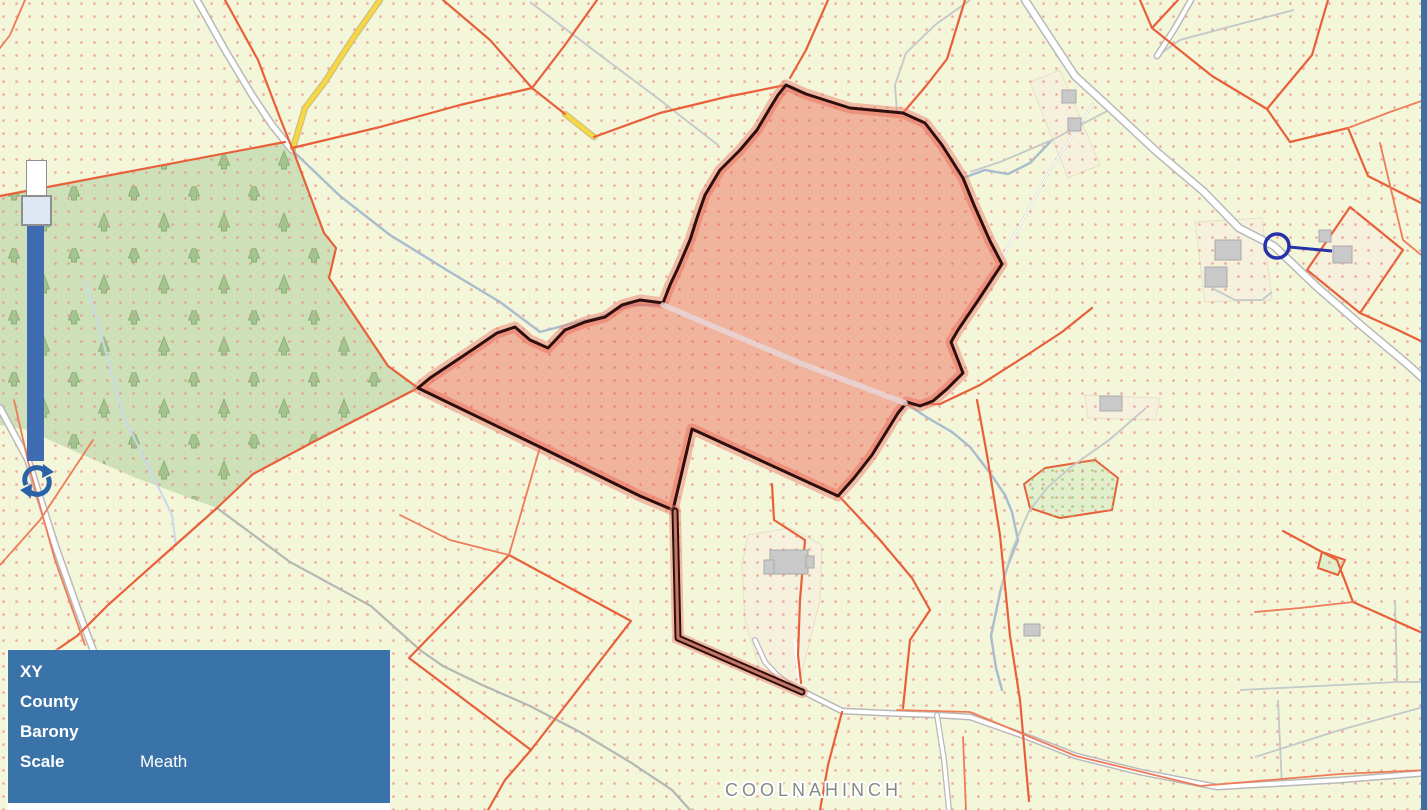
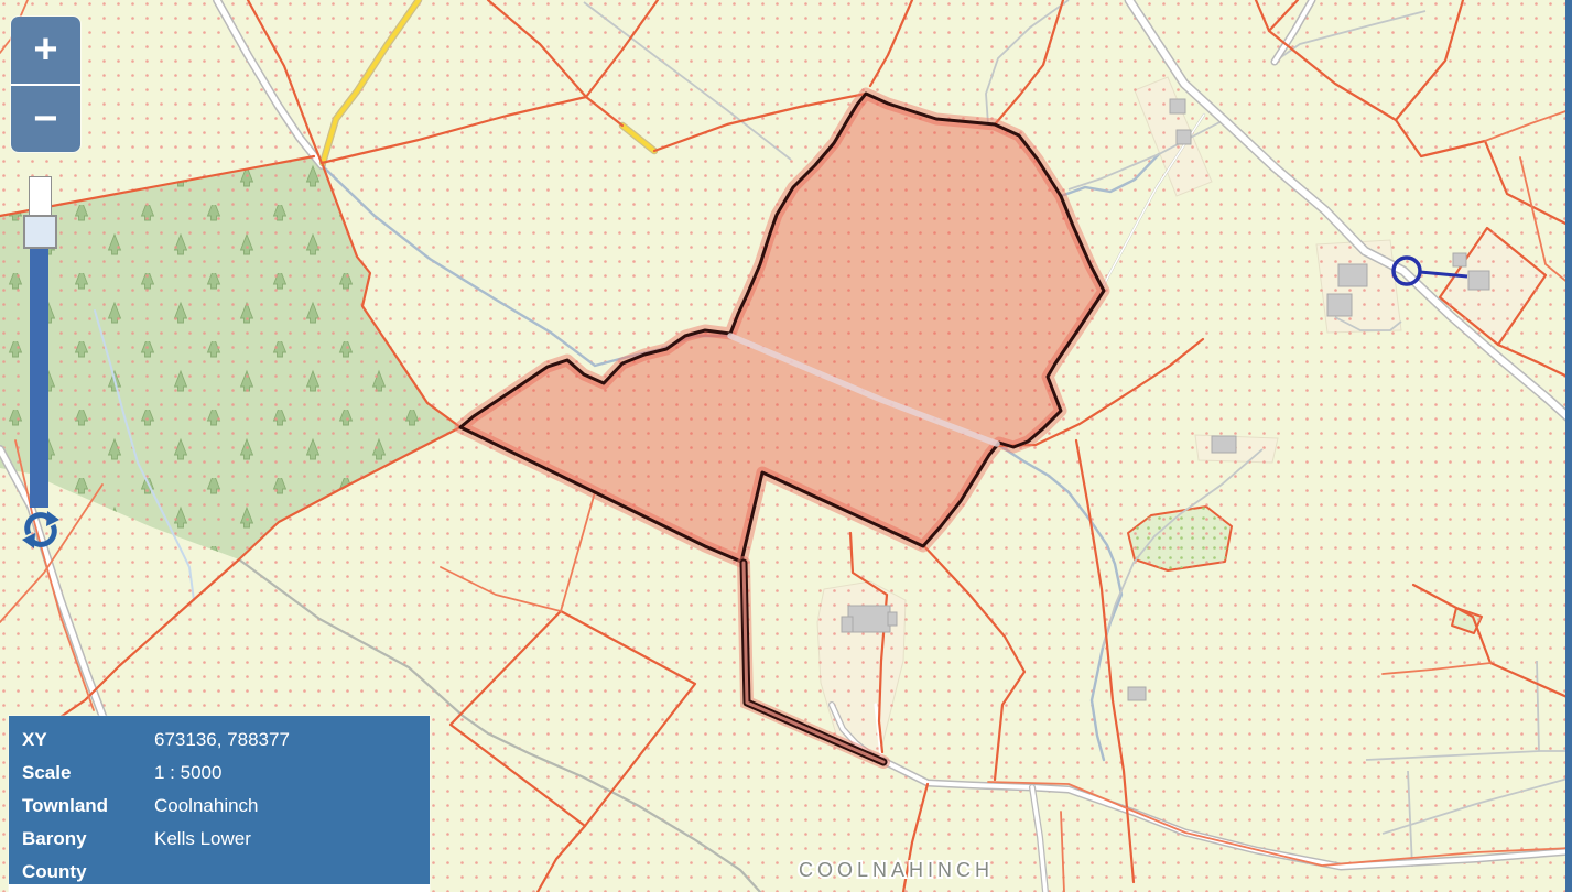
  COOLNAHINCH
+ +
+ −
  XY
+ 673136, 788377
- County
+ Scale
+ 1 : 5000
+ Townland
+ Coolnahinch
  Barony
+ Kells Lower
- Scale
+ County
- Meath
